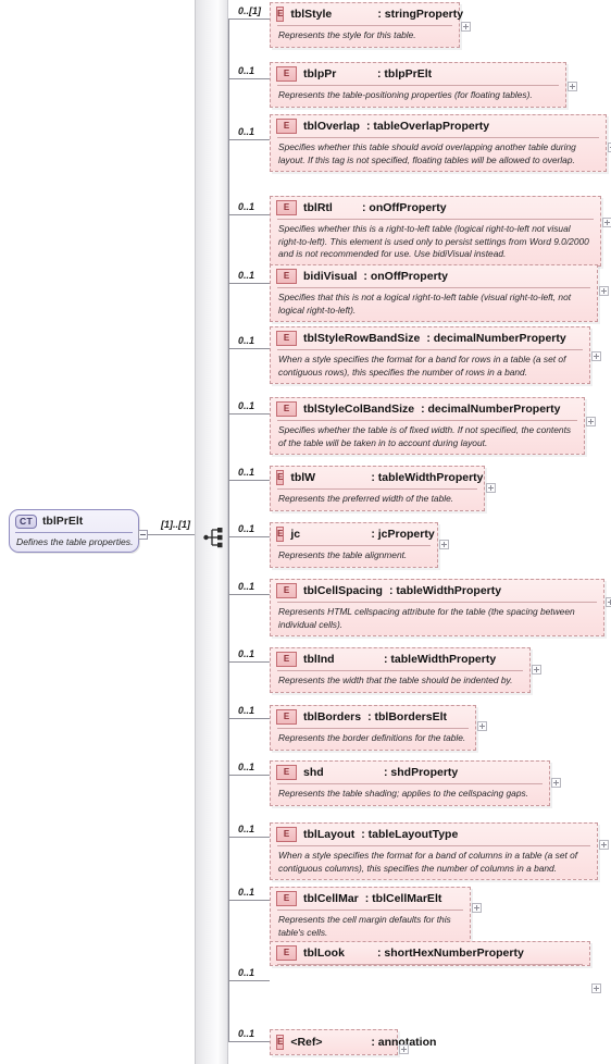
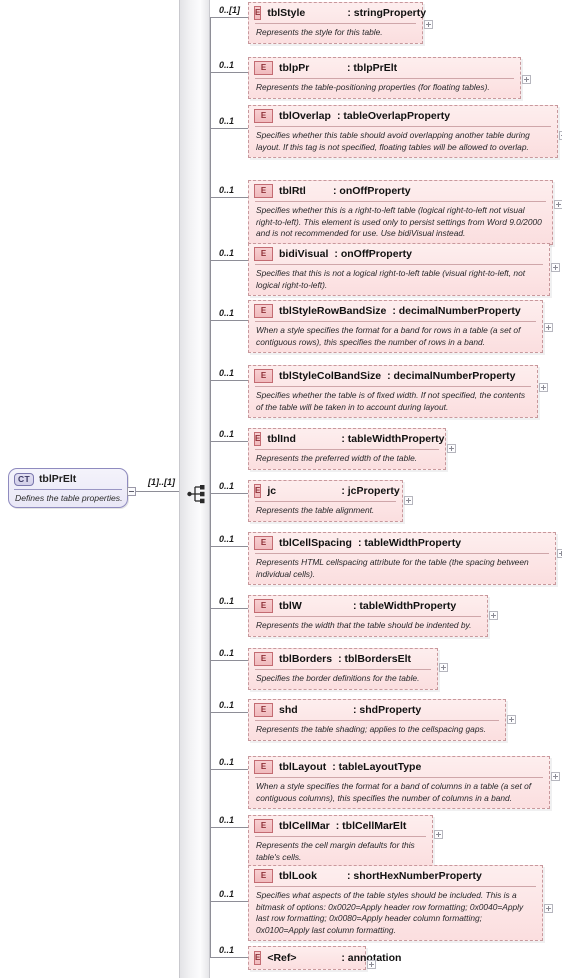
  CT
  tblPrElt
  Defines the table properties.
  [1]..[1]
  0..[1]
  E
  tblStyle
  : stringProperty
  Represents the style for this table.
  0..1
  E
  tblpPr
  : tblpPrElt
  Represents the table-positioning properties (for floating tables).
  0..1
  E
  tblOverlap
  : tableOverlapProperty
  Specifies whether this table should avoid overlapping another table during layout. If this tag is not specified, floating tables will be allowed to overlap.
  0..1
  E
  tblRtl
  : onOffProperty
  Specifies whether this is a right-to-left table (logical right-to-left not visual right-to-left). This element is used only to persist settings from Word 9.0/2000 and is not recommended for use. Use bidiVisual instead.
  0..1
  E
  bidiVisual
  : onOffProperty
  Specifies that this is not a logical right-to-left table (visual right-to-left, not logical right-to-left).
  0..1
  E
  tblStyleRowBandSize
  : decimalNumberProperty
  When a style specifies the format for a band for rows in a table (a set of contiguous rows), this specifies the number of rows in a band.
  0..1
  E
  tblStyleColBandSize
  : decimalNumberProperty
  Specifies whether the table is of fixed width. If not specified, the contents of the table will be taken in to account during layout.
  0..1
  E
- tblW
+ tblInd
  : tableWidthProperty
  Represents the preferred width of the table.
  0..1
  E
  jc
  : jcProperty
  Represents the table alignment.
  0..1
  E
  tblCellSpacing
  : tableWidthProperty
  Represents HTML cellspacing attribute for the table (the spacing between individual cells).
  0..1
  E
- tblInd
+ tblW
  : tableWidthProperty
  Represents the width that the table should be indented by.
  0..1
  E
  tblBorders
  : tblBordersElt
- Represents the border definitions for the table.
+ Specifies the border definitions for the table.
  0..1
  E
  shd
  : shdProperty
  Represents the table shading; applies to the cellspacing gaps.
  0..1
  E
  tblLayout
  : tableLayoutType
  When a style specifies the format for a band of columns in a table (a set of contiguous columns), this specifies the number of columns in a band.
  0..1
  E
  tblCellMar
  : tblCellMarElt
  Represents the cell margin defaults for this table's cells.
  0..1
  E
  tblLook
  : shortHexNumberProperty
+ Specifies what aspects of the table styles should be included. This is a bitmask of options: 0x0020=Apply header row formatting; 0x0040=Apply last row formatting; 0x0080=Apply header column formatting; 0x0100=Apply last column formatting.
  0..1
  E
  <Ref>
  : annotation
